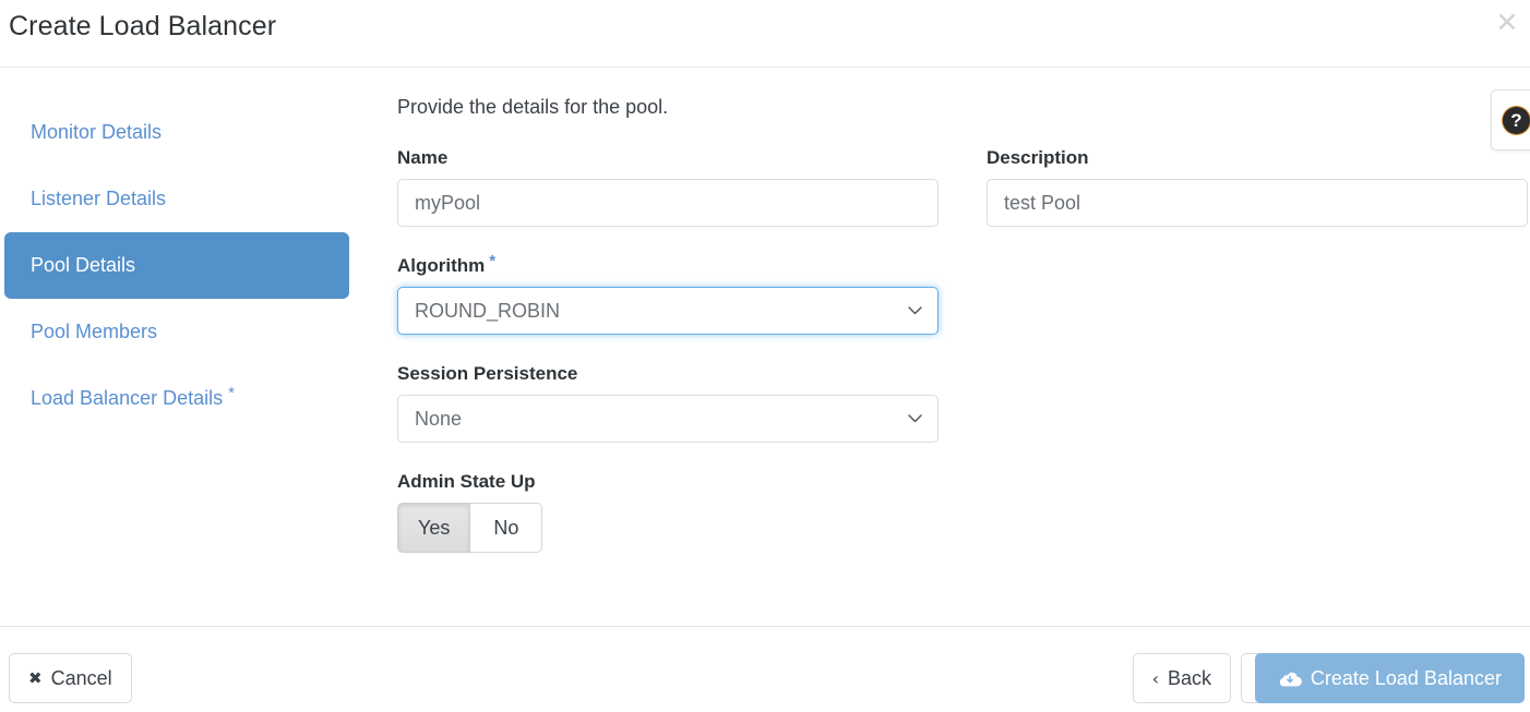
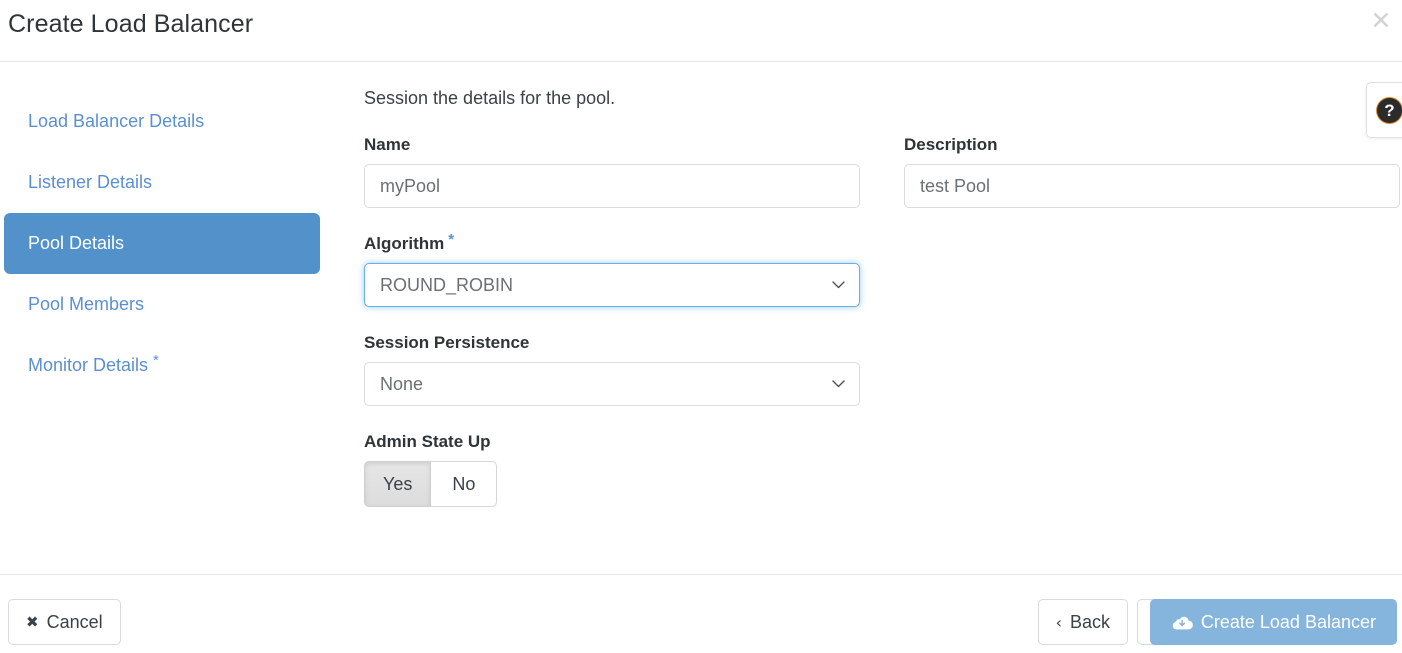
  Create Load Balancer
  ✕
  ?
- Monitor Details
+ Load Balancer Details
  Listener Details
  Pool Details
  Pool Members
- Load Balancer Details
+ Monitor Details
  *
- Provide the details for the pool.
+ Session the details for the pool.
  Name
  myPool
  Description
  test Pool
  Algorithm *
  ROUND_ROBIN
  Session Persistence
  None
  Admin State Up
  Yes
  No
  ✖
  Cancel
  ‹
  Back
  Create Load Balancer
